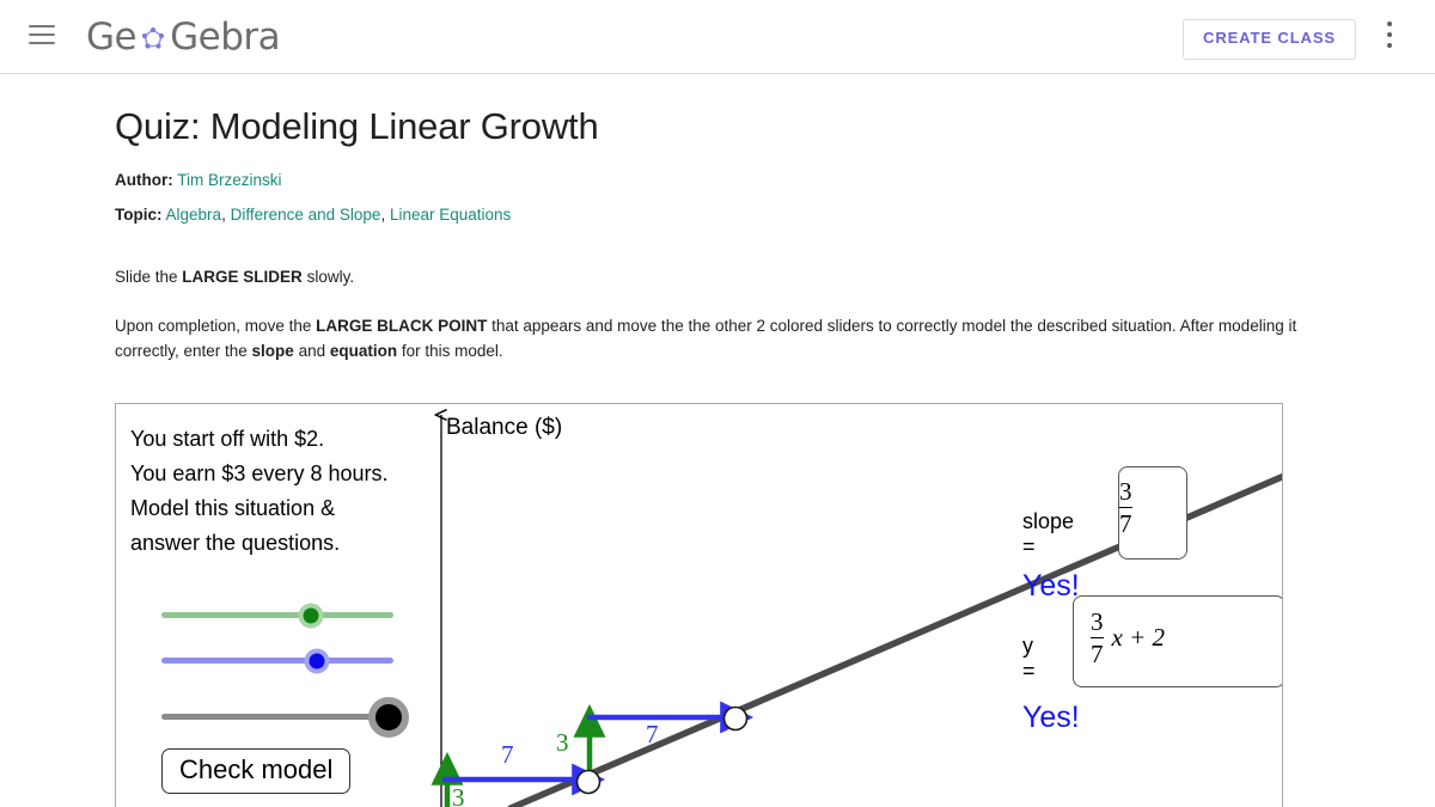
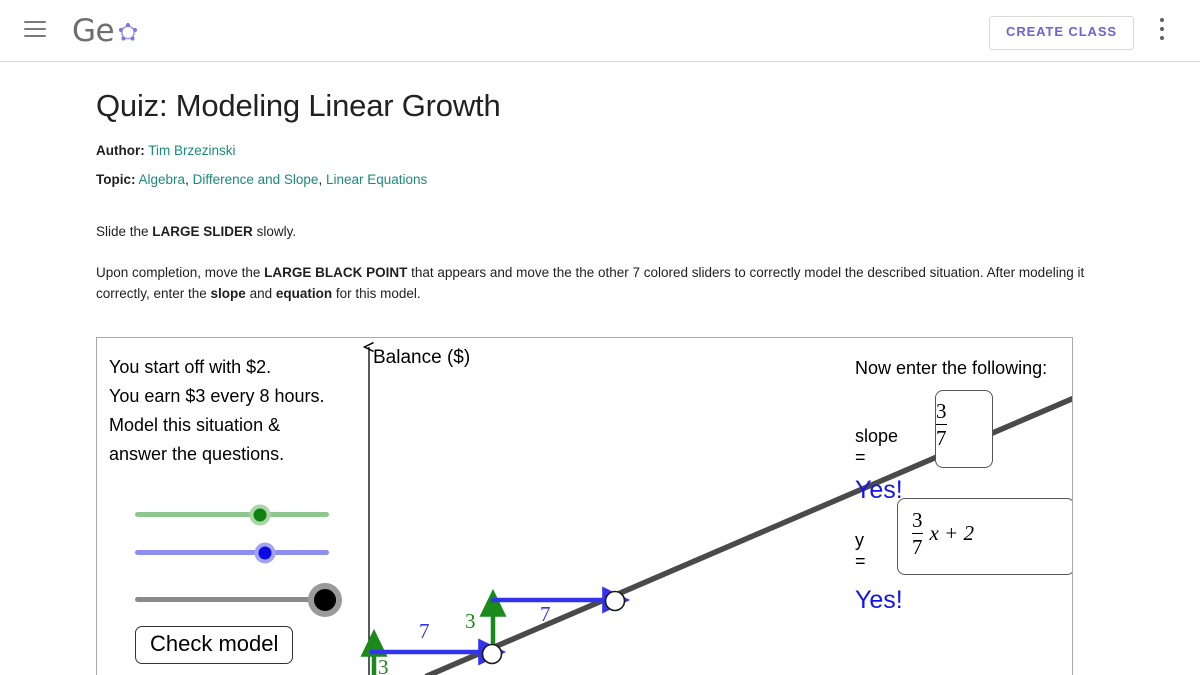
  Ge
- Gebra
  CREATE CLASS
  Quiz: Modeling Linear Growth
  Author: Tim Brzezinski
  Topic: Algebra, Difference and Slope, Linear Equations
  Slide the LARGE SLIDER slowly.
- Upon completion, move the LARGE BLACK POINT that appears and move the the other 2 colored sliders to correctly model the described situation. After modeling it correctly, enter the slope and equation for this model.
+ Upon completion, move the LARGE BLACK POINT that appears and move the the other 7 colored sliders to correctly model the described situation. After modeling it correctly, enter the slope and equation for this model.
  7
  3
  7
  3
  Balance ($)
  You start off with $2.
  You earn $3 every 8 hours.
  Model this situation &
  answer the questions.
  Check model
+ Now enter the following:
  slope =
  3
  7
  Yes!
  y =
  3
  7
  x + 2
  Yes!
